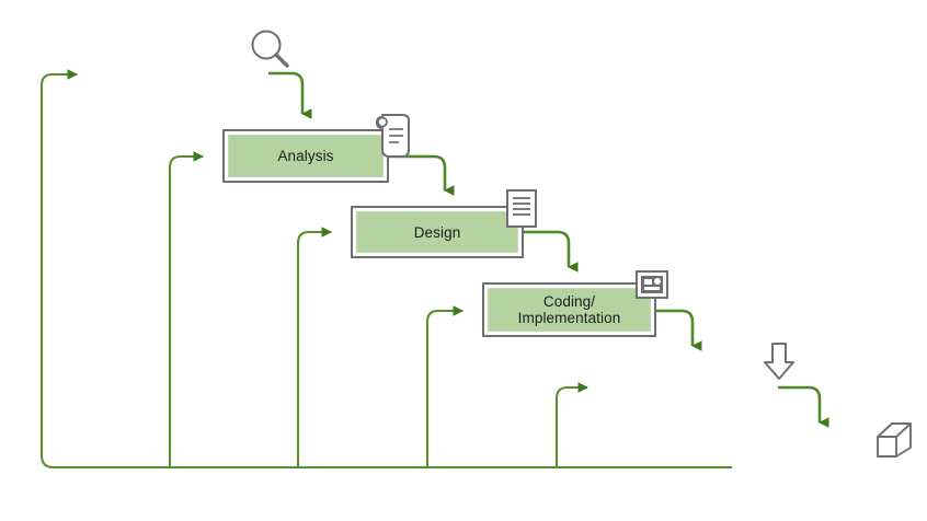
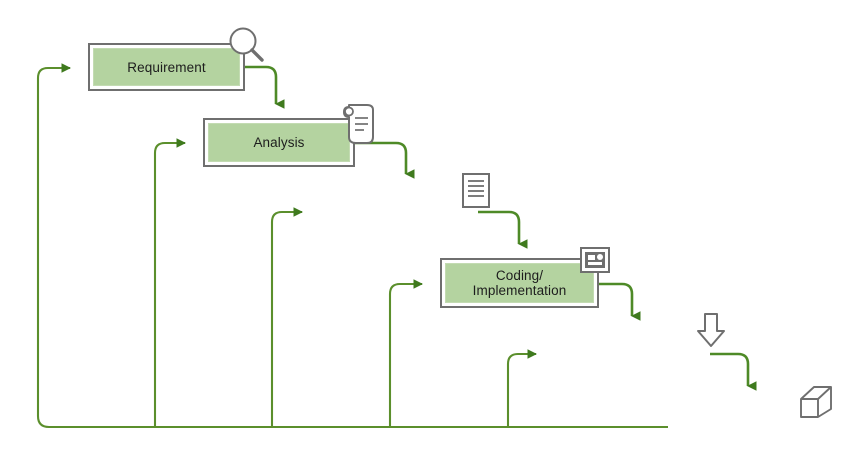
+ Requirement
  Analysis
- Design
  Coding/
  Implementation
